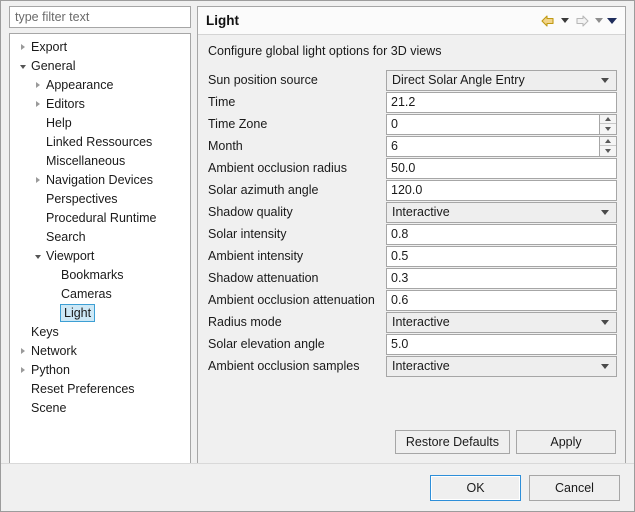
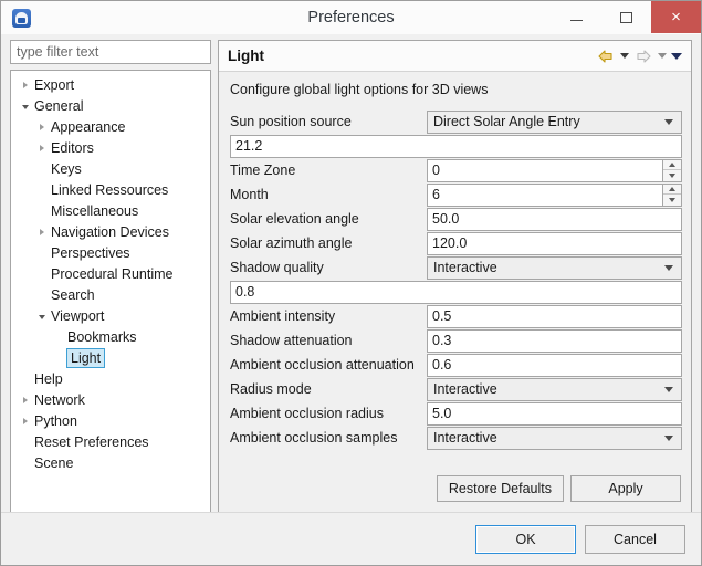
+ Preferences
+ ×
  type filter text
  Export
  General
  Appearance
  Editors
- Help
+ Keys
  Linked Ressources
  Miscellaneous
  Navigation Devices
  Perspectives
  Procedural Runtime
  Search
  Viewport
  Bookmarks
- Cameras
  Light
- Keys
+ Help
  Network
  Python
  Reset Preferences
  Scene
  Light
  Configure global light options for 3D views
  Sun position source
  Direct Solar Angle Entry
- Time
  21.2
  Time Zone
  0
  Month
  6
- Ambient occlusion radius
+ Solar elevation angle
  50.0
  Solar azimuth angle
  120.0
  Shadow quality
  Interactive
- Solar intensity
  0.8
  Ambient intensity
  0.5
  Shadow attenuation
  0.3
  Ambient occlusion attenuation
  0.6
  Radius mode
  Interactive
- Solar elevation angle
+ Ambient occlusion radius
  5.0
  Ambient occlusion samples
  Interactive
  Restore Defaults
  Apply
  OK
  Cancel
